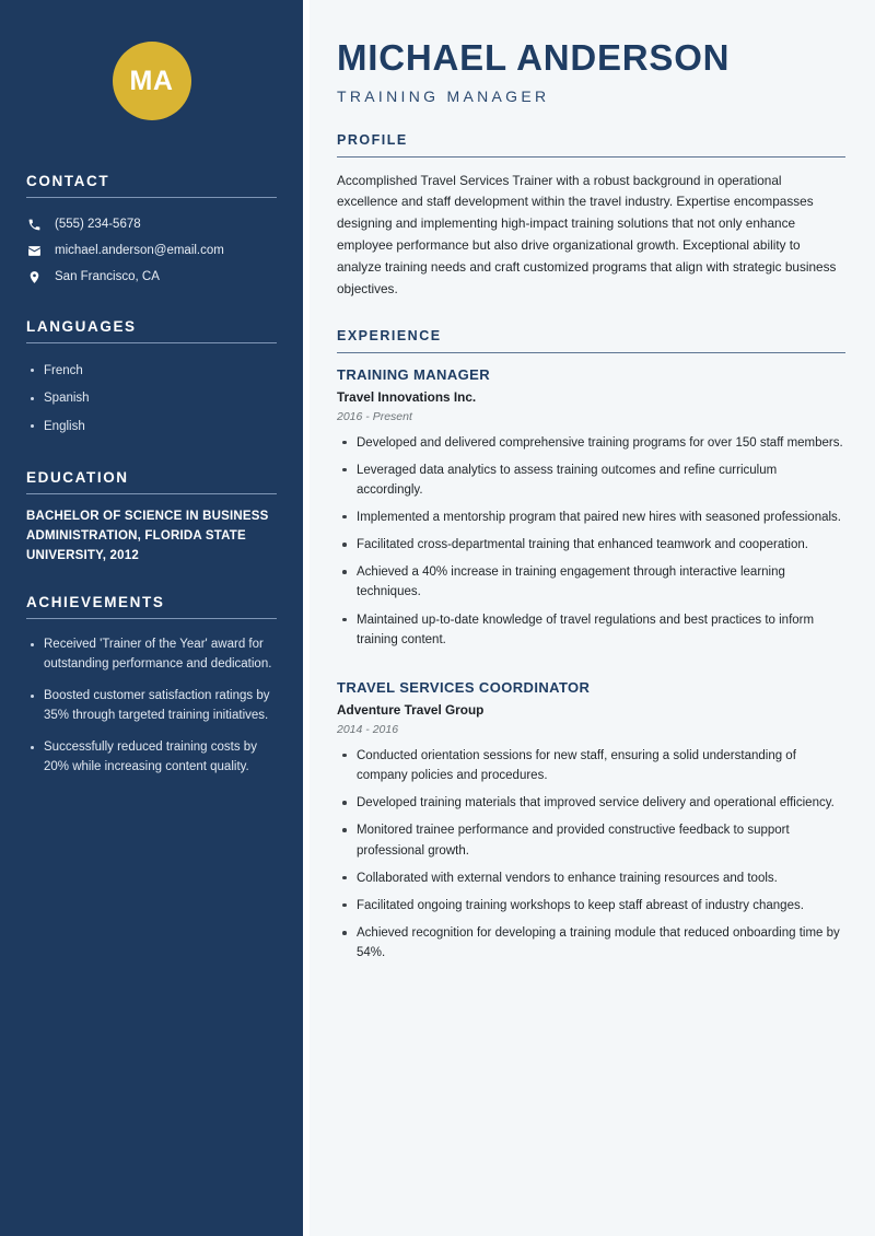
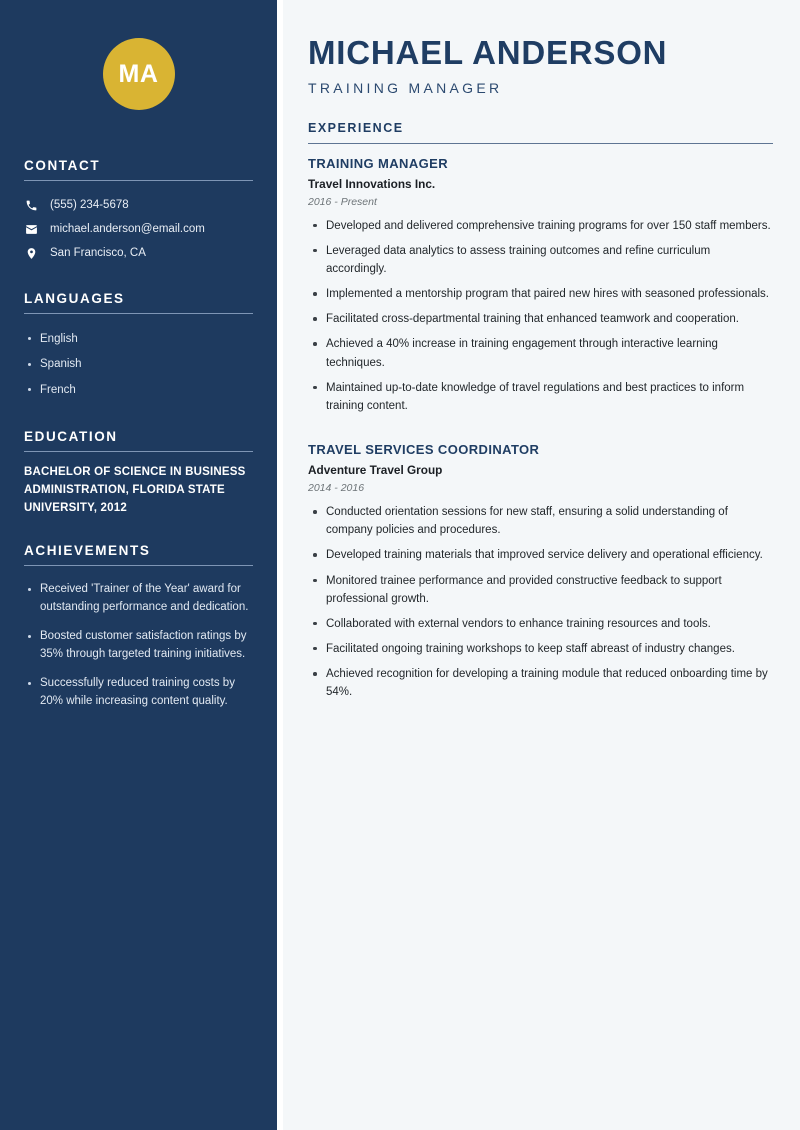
  MA
  CONTACT
  (555) 234-5678
  michael.anderson@email.com
  San Francisco, CA
  LANGUAGES
- French
+ English
  Spanish
- English
+ French
  EDUCATION
  BACHELOR OF SCIENCE IN BUSINESS ADMINISTRATION, FLORIDA STATE UNIVERSITY, 2012
  ACHIEVEMENTS
  Received 'Trainer of the Year' award for outstanding performance and dedication.
  Boosted customer satisfaction ratings by 35% through targeted training initiatives.
  Successfully reduced training costs by 20% while increasing content quality.
  MICHAEL ANDERSON
  TRAINING MANAGER
- PROFILE
- Accomplished Travel Services Trainer with a robust background in operational excellence and staff development within the travel industry. Expertise encompasses designing and implementing high-impact training solutions that not only enhance employee performance but also drive organizational growth. Exceptional ability to analyze training needs and craft customized programs that align with strategic business objectives.
  EXPERIENCE
  TRAINING MANAGER
  Travel Innovations Inc.
  2016 - Present
  Developed and delivered comprehensive training programs for over 150 staff members.
  Leveraged data analytics to assess training outcomes and refine curriculum accordingly.
  Implemented a mentorship program that paired new hires with seasoned professionals.
  Facilitated cross-departmental training that enhanced teamwork and cooperation.
  Achieved a 40% increase in training engagement through interactive learning techniques.
  Maintained up-to-date knowledge of travel regulations and best practices to inform training content.
  TRAVEL SERVICES COORDINATOR
  Adventure Travel Group
  2014 - 2016
  Conducted orientation sessions for new staff, ensuring a solid understanding of company policies and procedures.
  Developed training materials that improved service delivery and operational efficiency.
  Monitored trainee performance and provided constructive feedback to support professional growth.
  Collaborated with external vendors to enhance training resources and tools.
  Facilitated ongoing training workshops to keep staff abreast of industry changes.
  Achieved recognition for developing a training module that reduced onboarding time by 54%.
